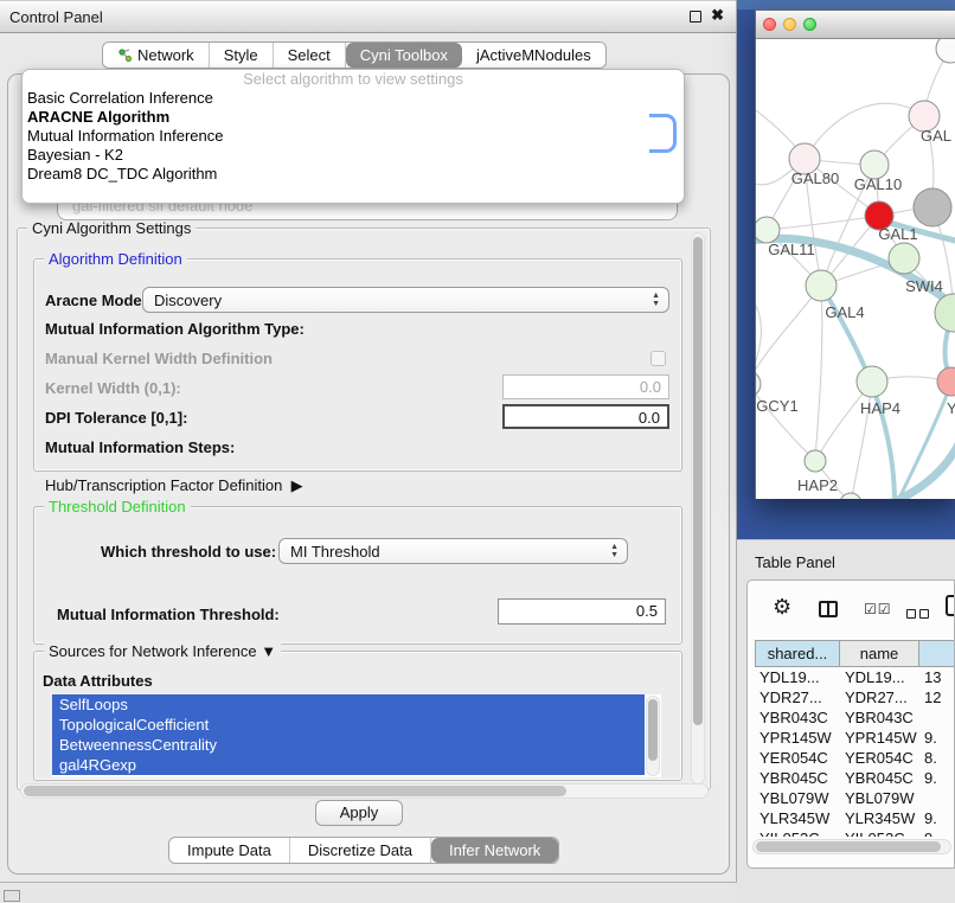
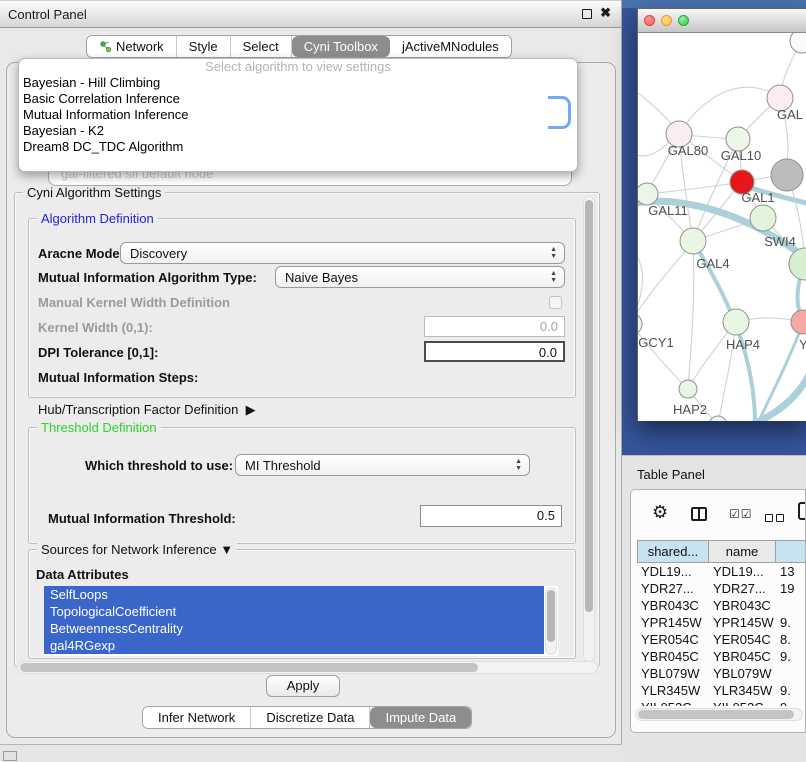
  Control Panel
  ✖
  Network
  Style
  Select
  Cyni Toolbox
  jActiveMNodules
  gal-filtered sif default node
  Select algorithm to view settings
+ Bayesian - Hill Climbing
  Basic Correlation Inference
- ARACNE Algorithm
  Mutual Information Inference
  Bayesian - K2
  Dream8 DC_TDC Algorithm
  Cyni Algorithm Settings
  Algorithm Definition
  Aracne Mode
  Discovery
  Mutual Information Algorithm Type:
+ Naive Bayes
  Manual Kernel Width Definition
  Kernel Width (0,1):
  0.0
  DPI Tolerance [0,1]:
  0.0
  Mutual Information Steps:
  Hub/Transcription Factor Definition ▶
  Threshold Definition
  Which threshold to use:
  MI Threshold
  Mutual Information Threshold:
  0.5
  Sources for Network Inference ▼
  Data Attributes
  SelfLoops
  TopologicalCoefficient
  BetweennessCentrality
  gal4RGexp
  Apply
- Impute Data
+ Infer Network
  Discretize Data
- Infer Network
+ Impute Data
  GAL
  GAL80
  GAL10
  GAL1
  GAL11
  SWI4
  GAL4
  GCY1
  HAP4
  Y
  HAP2
  Table Panel
  ⚙
  ☑☑
  shared...
  name
  YDL19...
  YDL19...
  13
  YDR27...
  YDR27...
- 12
+ 19
  YBR043C
  YBR043C
  YPR145W
  YPR145W
  9.
  YER054C
  YER054C
  8.
  YBR045C
  YBR045C
  9.
  YBL079W
  YBL079W
  YLR345W
  YLR345W
  9.
